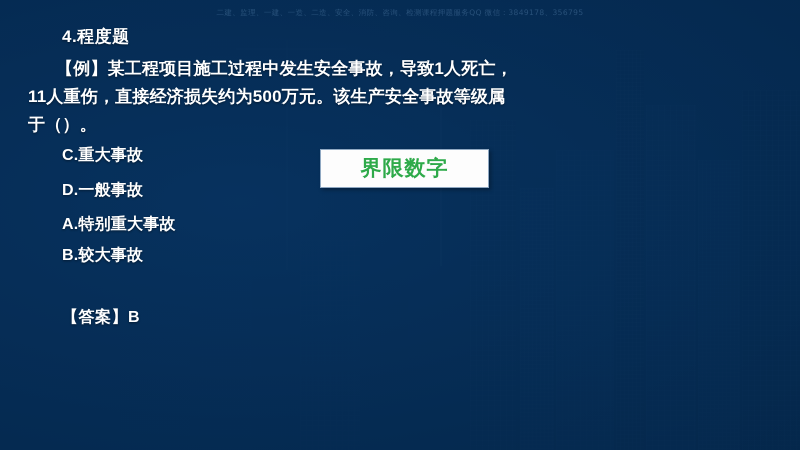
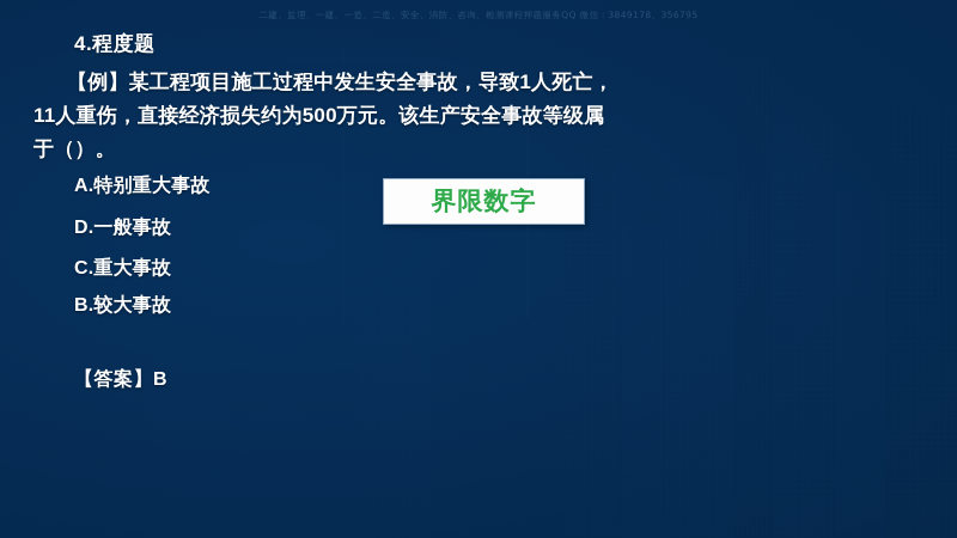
  二建、监理、一建、一造、二造、安全、消防、咨询、检测课程押题服务QQ 微信：3849178、356795
  4.程度题
  【例】某工程项目施工过程中发生安全事故，导致1人死亡，
  11人重伤，直接经济损失约为500万元。该生产安全事故等级属
  于（）。
- C.重大事故
+ A.特别重大事故
  D.一般事故
- A.特别重大事故
+ C.重大事故
  B.较大事故
  【答案】B
  界限数字
